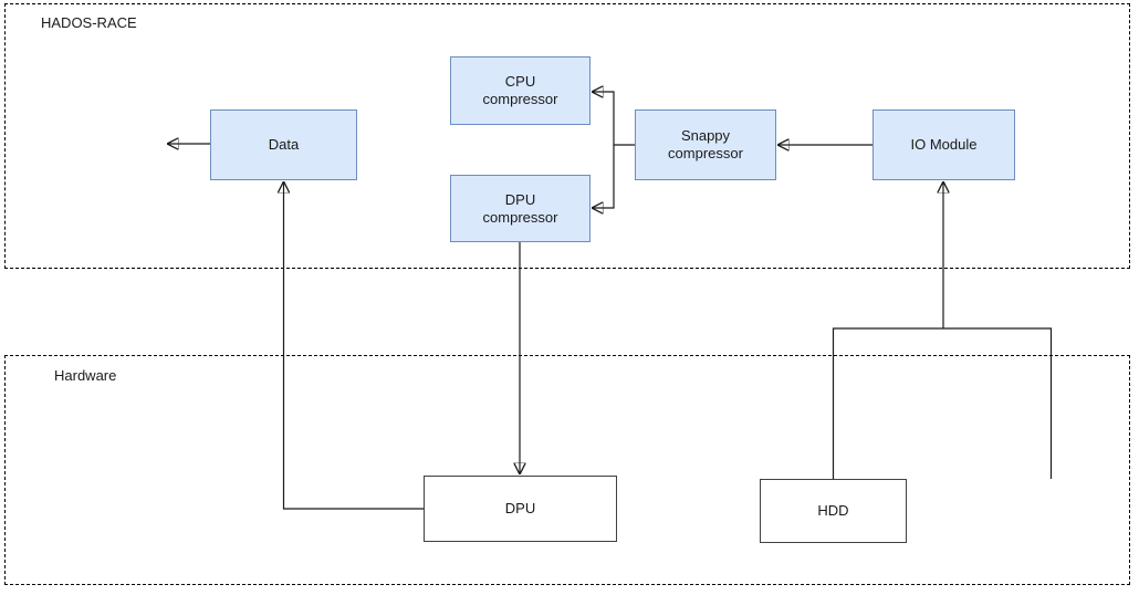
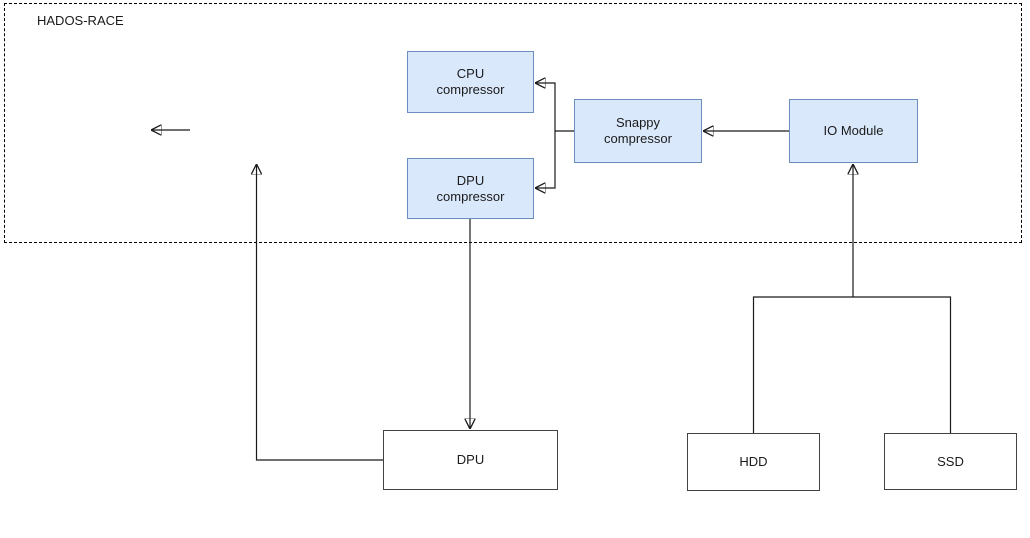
  HADOS-RACE
- Hardware
- Data
  CPU
  compressor
  DPU
  compressor
  Snappy
  compressor
  IO Module
  DPU
  HDD
+ SSD
